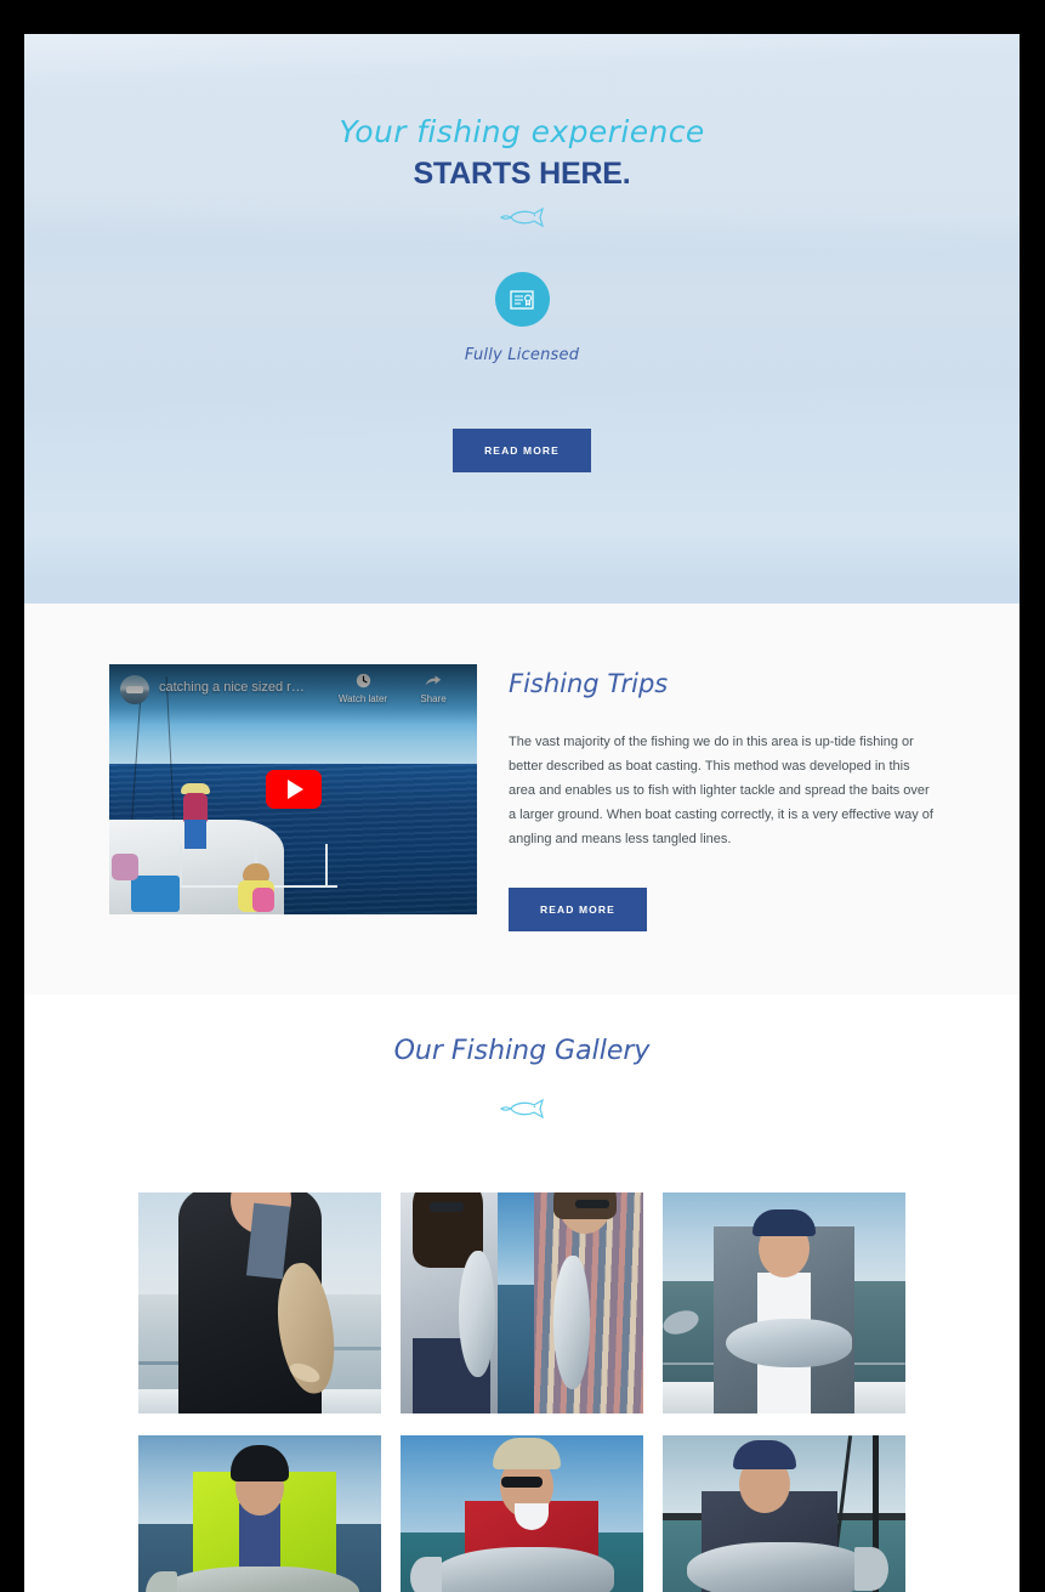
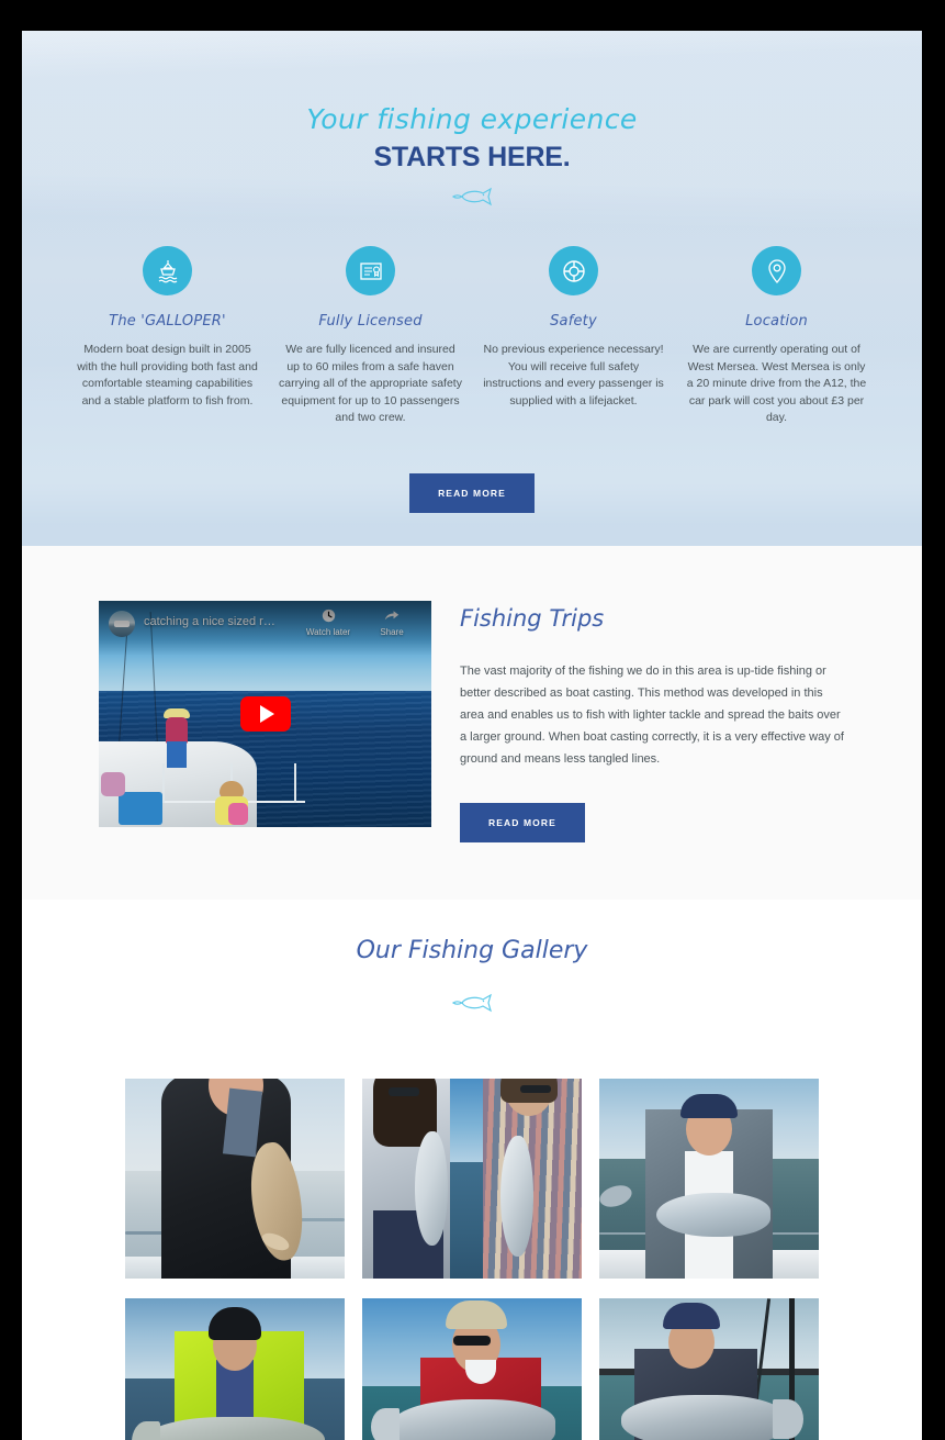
  Your fishing experience
  STARTS HERE.
+ The 'GALLOPER'
+ Modern boat design built in 2005 with the hull providing both fast and comfortable steaming capabilities and a stable platform to fish from.
  Fully Licensed
+ We are fully licenced and insured up to 60 miles from a safe haven carrying all of the appropriate safety equipment for up to 10 passengers and two crew.
+ Safety
+ No previous experience necessary! You will receive full safety instructions and every passenger is supplied with a lifejacket.
+ Location
+ We are currently operating out of West Mersea. West Mersea is only a 20 minute drive from the A12, the car park will cost you about £3 per day.
  READ MORE
  Fishing Trips
- The vast majority of the fishing we do in this area is up-tide fishing or better described as boat casting. This method was developed in this area and enables us to fish with lighter tackle and spread the baits over a larger ground. When boat casting correctly, it is a very effective way of angling and means less tangled lines.
+ The vast majority of the fishing we do in this area is up-tide fishing or better described as boat casting. This method was developed in this area and enables us to fish with lighter tackle and spread the baits over a larger ground. When boat casting correctly, it is a very effective way of ground and means less tangled lines.
  READ MORE
  Our Fishing Gallery
